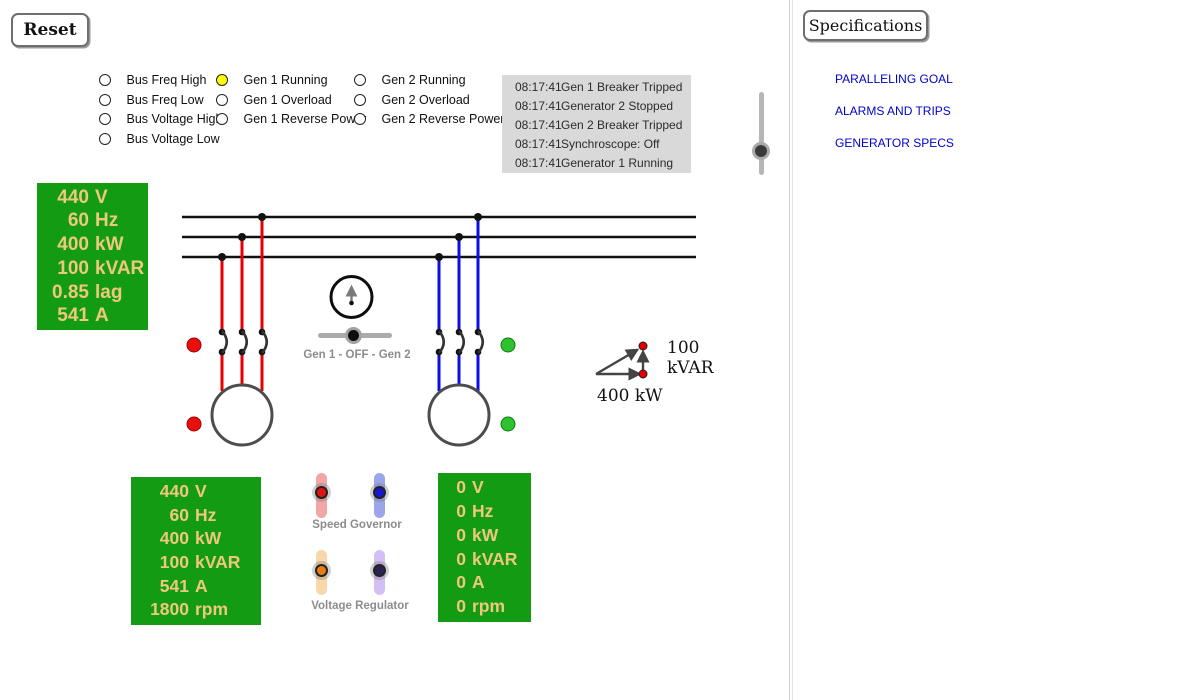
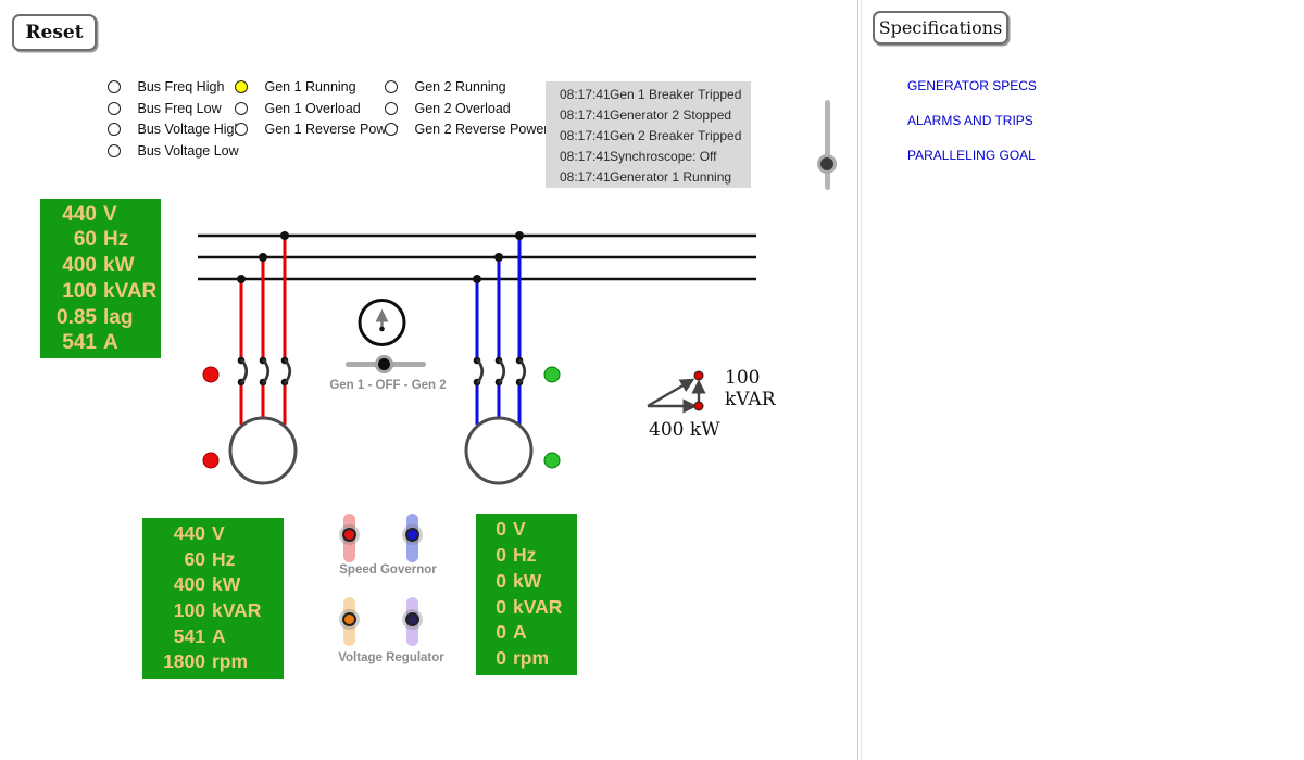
  Reset
  Bus Freq High
  Bus Freq Low
  Bus Voltage Hig
  Bus Voltage Low
  Gen 1 Running
  Gen 1 Overload
  Gen 1 Reverse Pow
  Gen 2 Running
  Gen 2 Overload
  Gen 2 Reverse Powe
  08:17:41
  Gen 1 Breaker Tripped
  08:17:41
  Generator 2 Stopped
  08:17:41
  Gen 2 Breaker Tripped
  08:17:41
  Synchroscope: Off
  08:17:41
  Generator 1 Running
  440
  V
  60
  Hz
  400
  kW
  100
  kVAR
  0.85
  lag
  541
  A
  440
  V
  60
  Hz
  400
  kW
  100
  kVAR
  541
  A
  1800
  rpm
  0
  V
  0
  Hz
  0
  kW
  0
  kVAR
  0
  A
  0
  rpm
  Gen 1 - OFF - Gen 2
  Speed Governor
  Voltage Regulator
  100
  kVAR
  400 kW
  Specifications
- PARALLELING GOAL
+ GENERATOR SPECS
  ALARMS AND TRIPS
- GENERATOR SPECS
+ PARALLELING GOAL
